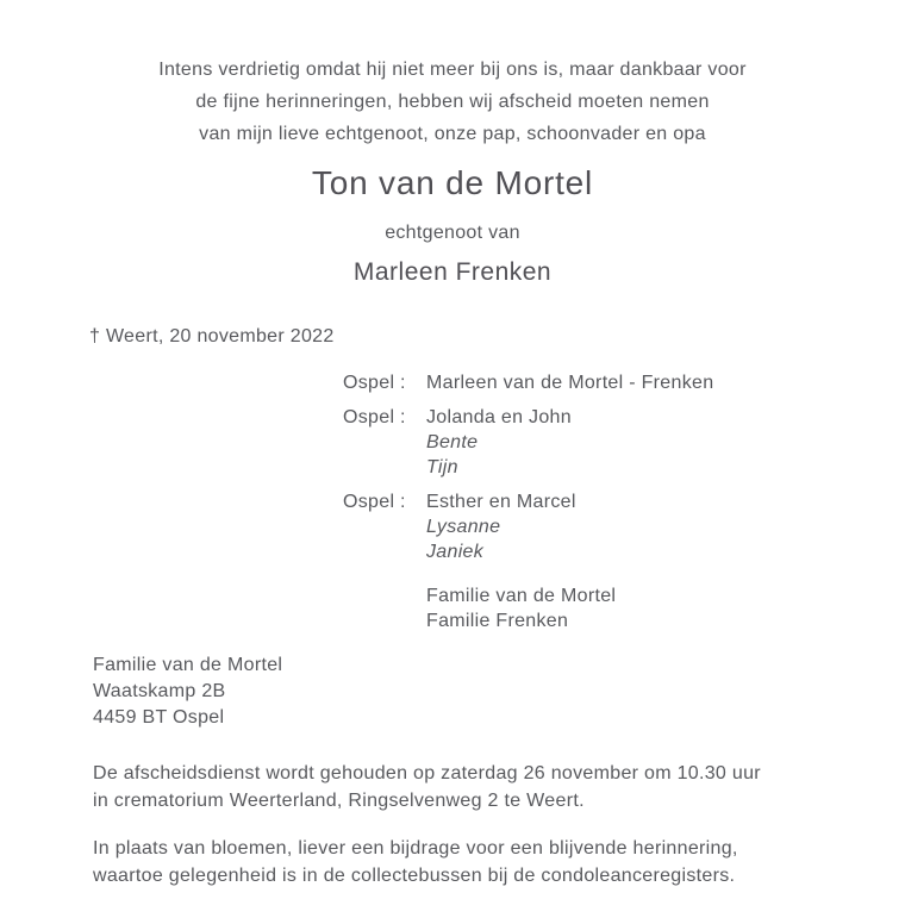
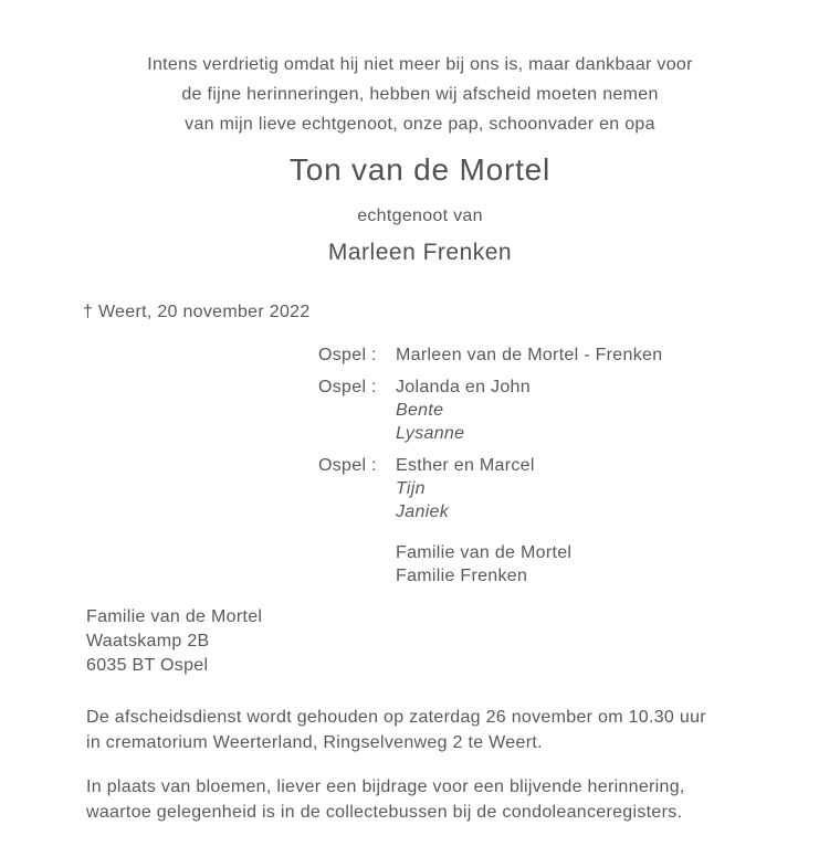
  Intens verdrietig omdat hij niet meer bij ons is, maar dankbaar voor
  de fijne herinneringen, hebben wij afscheid moeten nemen
  van mijn lieve echtgenoot, onze pap, schoonvader en opa
  Ton van de Mortel
  echtgenoot van
  Marleen Frenken
  † Weert, 20 november 2022
  Ospel :
  Marleen van de Mortel - Frenken
  Ospel :
  Jolanda en John
  Bente
- Tijn
+ Lysanne
  Ospel :
  Esther en Marcel
- Lysanne
+ Tijn
  Janiek
  Familie van de Mortel
  Familie Frenken
  Familie van de Mortel
  Waatskamp 2B
- 4459 BT Ospel
+ 6035 BT Ospel
  De afscheidsdienst wordt gehouden op zaterdag 26 november om 10.30 uur
  in crematorium Weerterland, Ringselvenweg 2 te Weert.
  In plaats van bloemen, liever een bijdrage voor een blijvende herinnering,
  waartoe gelegenheid is in de collectebussen bij de condoleanceregisters.
